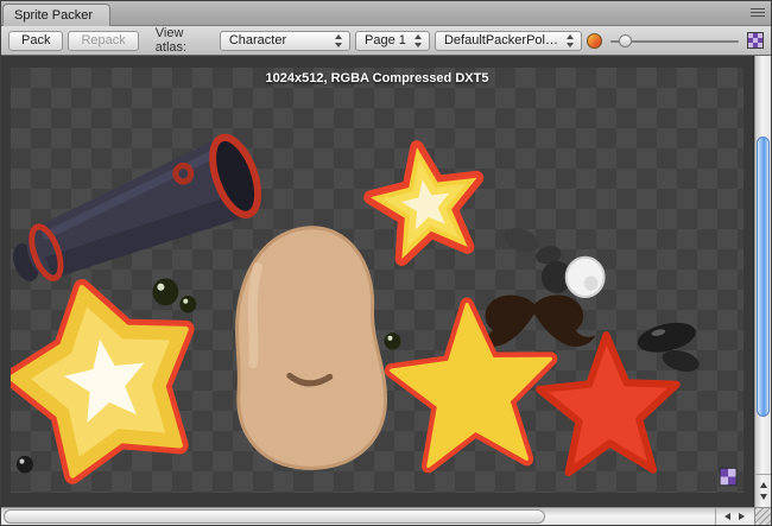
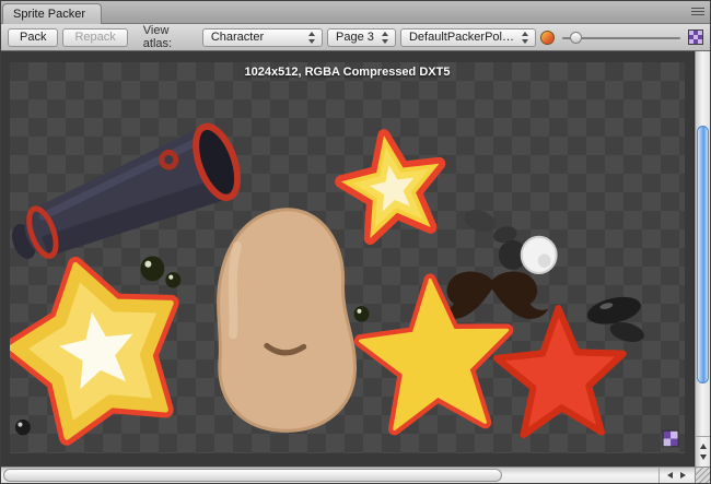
  Sprite Packer
  Pack
  Repack
  View atlas:
  Character
- Page 1
+ Page 3
  DefaultPackerPolicy
  1024x512, RGBA Compressed DXT5
